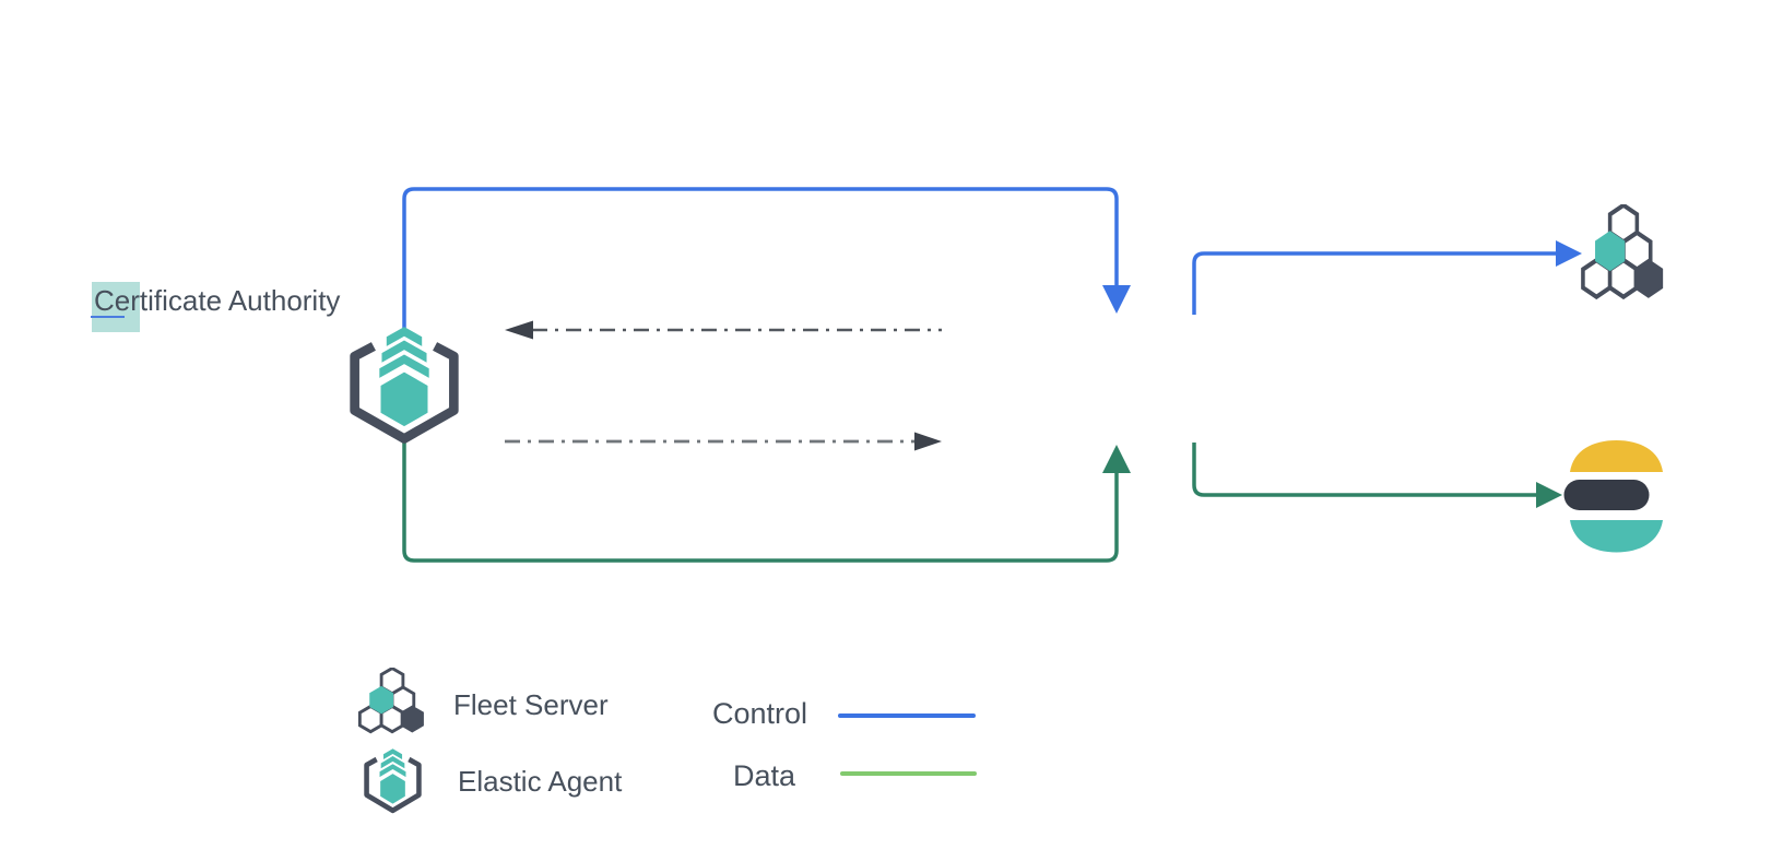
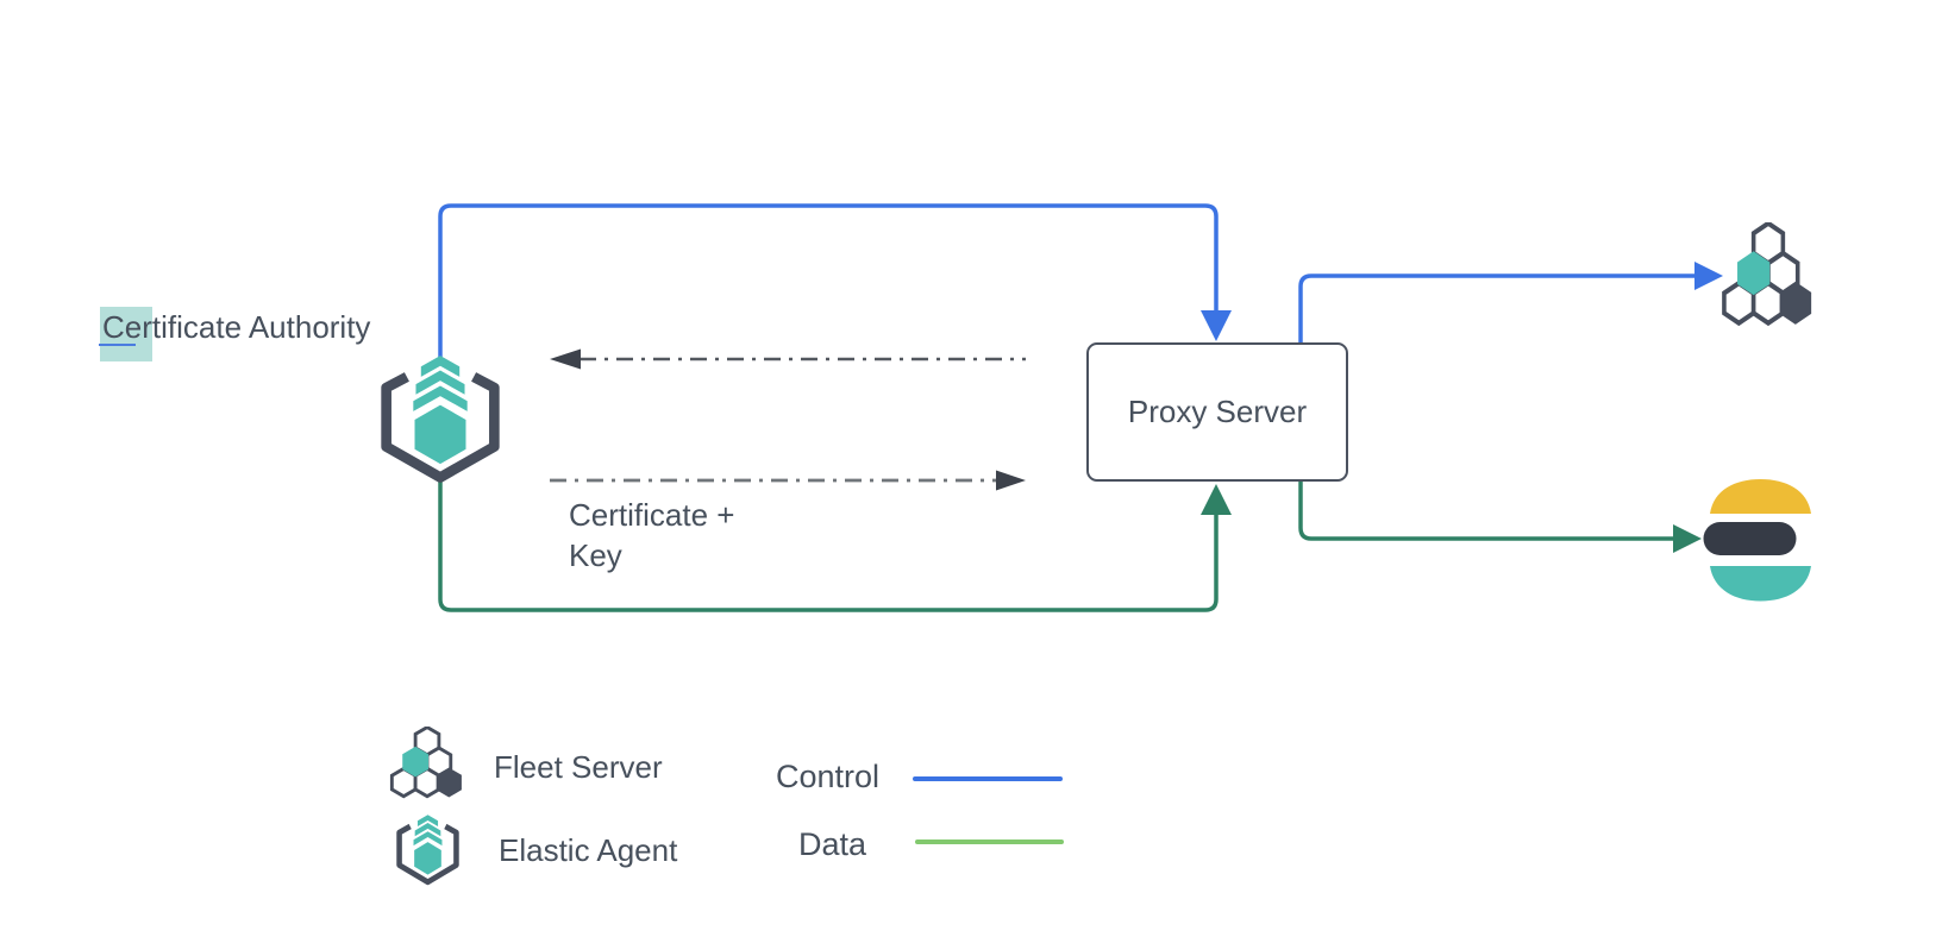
  Certificate Authority
+ Proxy Server
+ Certificate +
+ Key
  Fleet Server
  Elastic Agent
  Control
  Data
